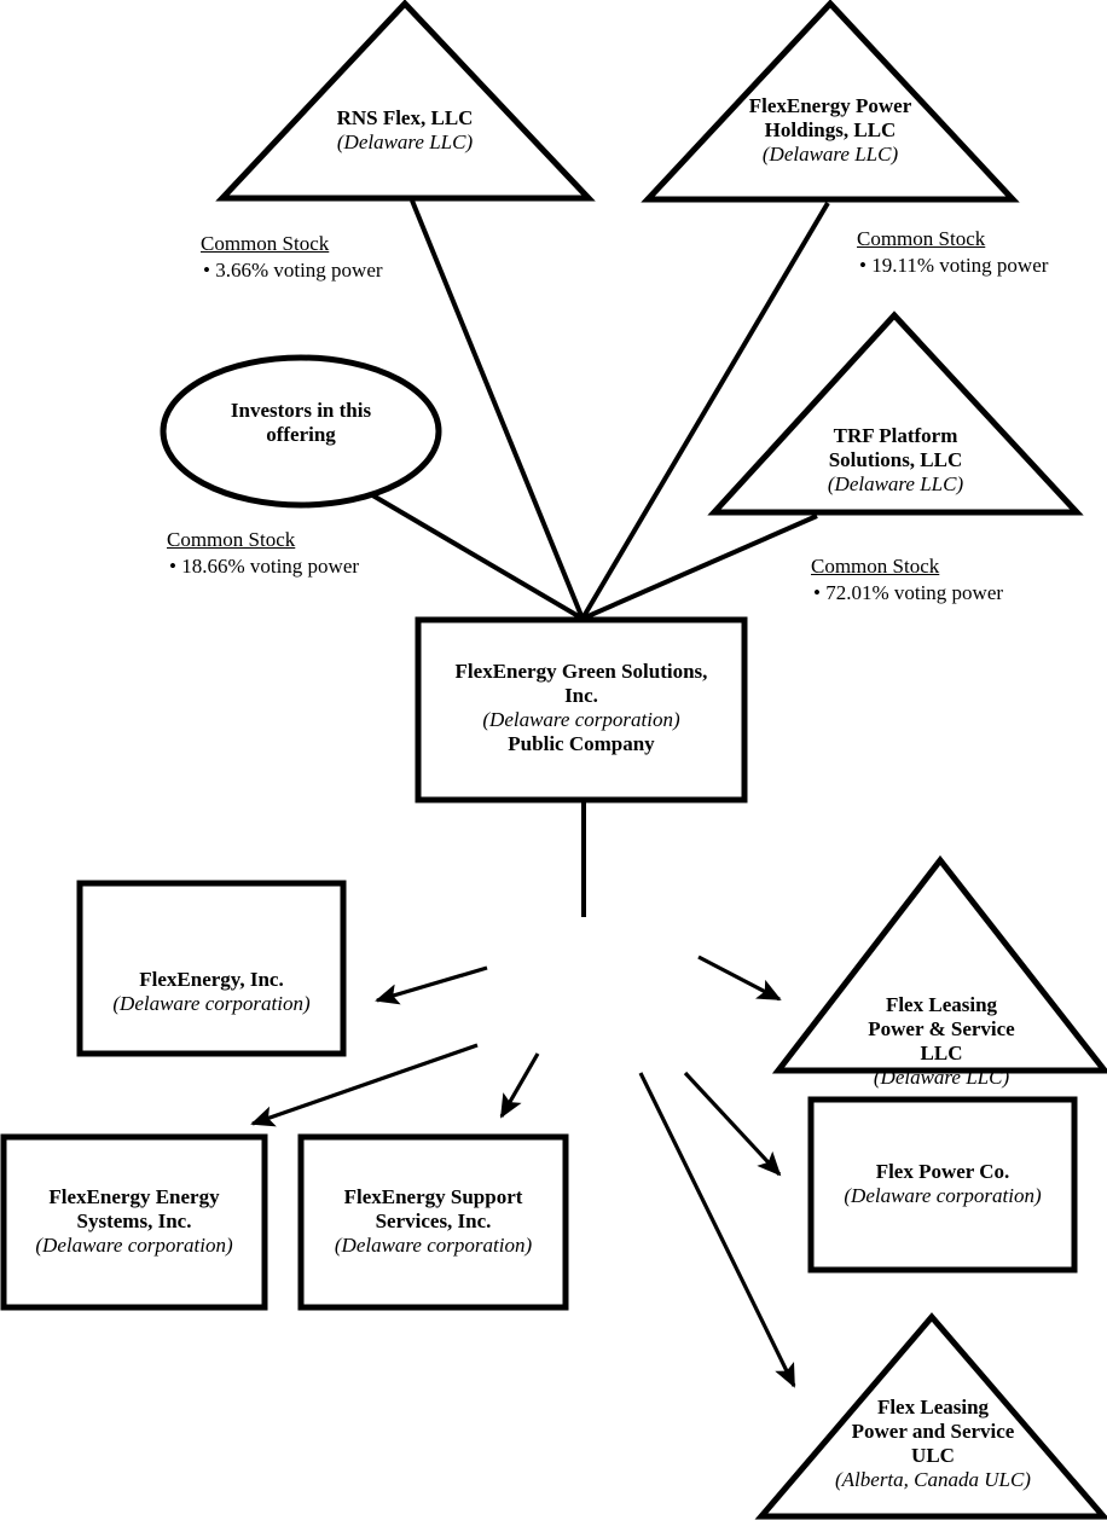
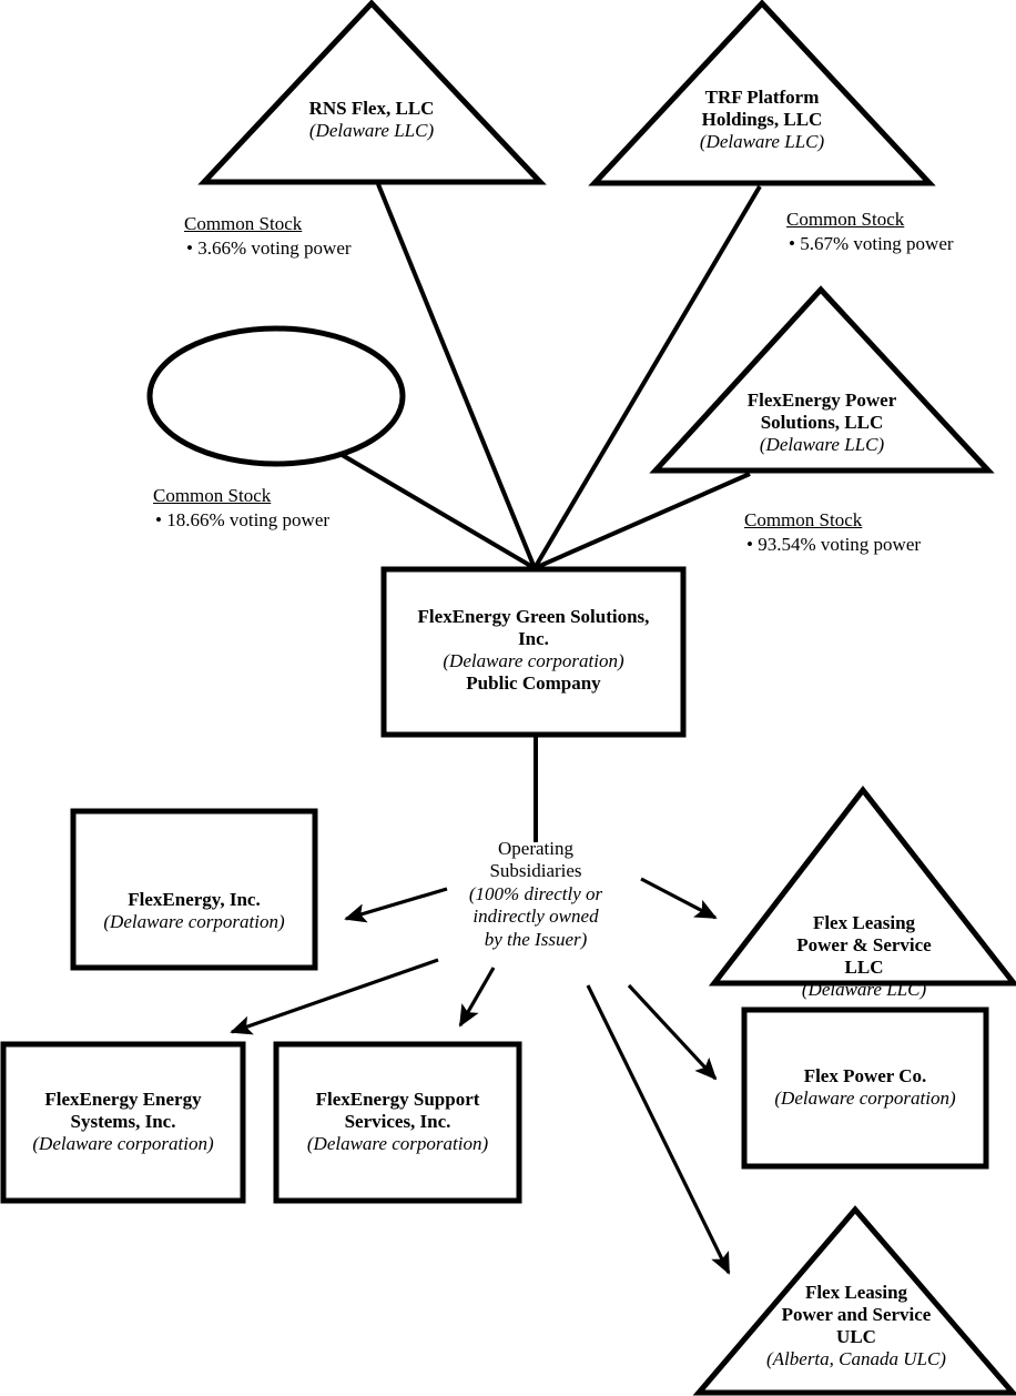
  RNS Flex, LLC
  (Delaware LLC)
- FlexEnergy Power
+ TRF Platform
  Holdings, LLC
  (Delaware LLC)
- Investors in this
- offering
- TRF Platform
+ FlexEnergy Power
  Solutions, LLC
  (Delaware LLC)
  Common Stock
  • 3.66% voting power
  Common Stock
- • 19.11% voting power
+ • 5.67% voting power
  Common Stock
  • 18.66% voting power
  Common Stock
- • 72.01% voting power
+ • 93.54% voting power
  FlexEnergy Green Solutions,
  Inc.
  (Delaware corporation)
  Public Company
+ Operating
+ Subsidiaries
+ (100% directly or
+ indirectly owned
+ by the Issuer)
  FlexEnergy, Inc.
  (Delaware corporation)
  FlexEnergy Energy
  Systems, Inc.
  (Delaware corporation)
  FlexEnergy Support
  Services, Inc.
  (Delaware corporation)
  Flex Leasing
  Power & Service
  LLC
  (Delaware LLC)
  Flex Power Co.
  (Delaware corporation)
  Flex Leasing
  Power and Service
  ULC
  (Alberta, Canada ULC)
